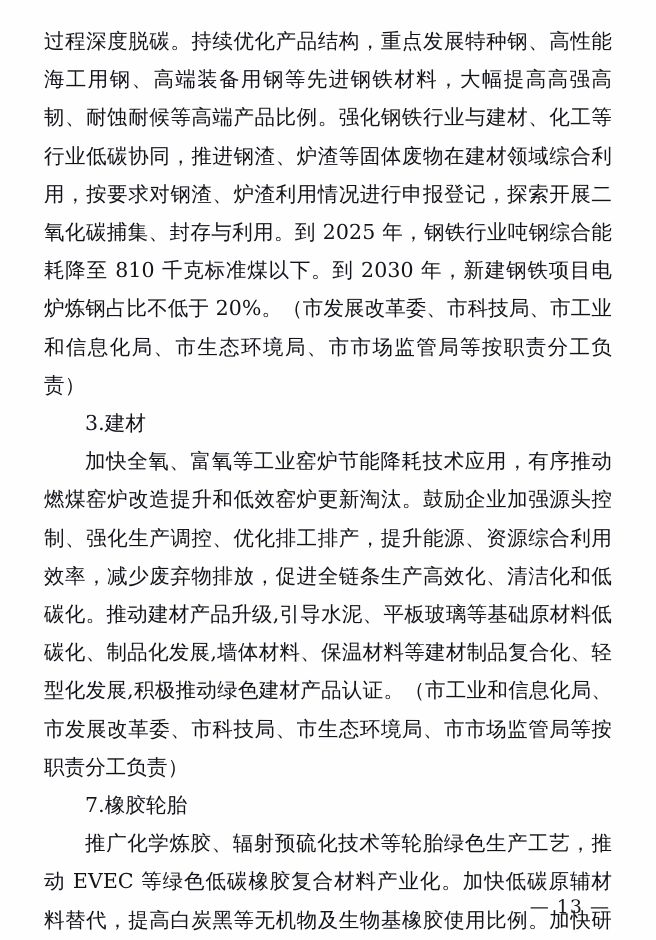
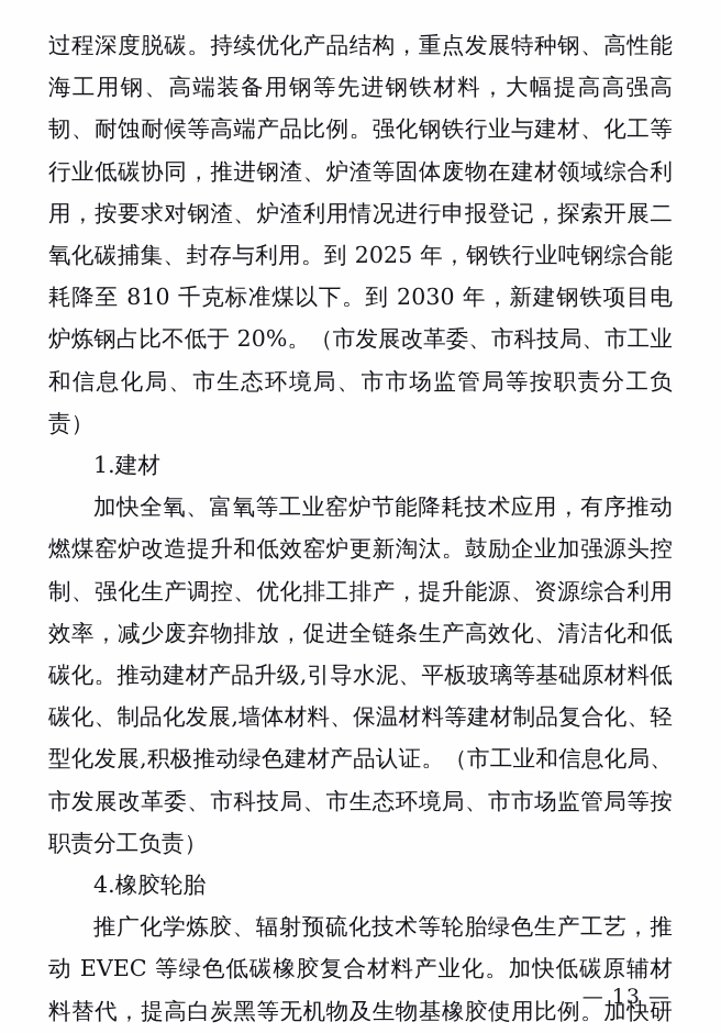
  过程深度脱碳。持续优化产品结构，重点发展特种钢、高性能海工用钢、高端装备用钢等先进钢铁材料，大幅提高高强高韧、耐蚀耐候等高端产品比例。强化钢铁行业与建材、化工等行业低碳协同，推进钢渣、炉渣等固体废物在建材领域综合利用，按要求对钢渣、炉渣利用情况进行申报登记，探索开展二氧化碳捕集、封存与利用。到 2025 年，钢铁行业吨钢综合能耗降至 810 千克标准煤以下。到 2030 年，新建钢铁项目电炉炼钢占比不低于 20%。（市发展改革委、市科技局、市工业和信息化局、市生态环境局、市市场监管局等按职责分工负责）
- 3.建材
+ 1.建材
  加快全氧、富氧等工业窑炉节能降耗技术应用，有序推动燃煤窑炉改造提升和低效窑炉更新淘汰。鼓励企业加强源头控制、强化生产调控、优化排工排产，提升能源、资源综合利用效率，减少废弃物排放，促进全链条生产高效化、清洁化和低碳化。推动建材产品升级,引导水泥、平板玻璃等基础原材料低碳化、制品化发展,墙体材料、保温材料等建材制品复合化、轻型化发展,积极推动绿色建材产品认证。（市工业和信息化局、市发展改革委、市科技局、市生态环境局、市市场监管局等按职责分工负责）
- 7.橡胶轮胎
+ 4.橡胶轮胎
  推广化学炼胶、辐射预硫化技术等轮胎绿色生产工艺，推动 EVEC 等绿色低碳橡胶复合材料产业化。加快低碳原辅材料替代，提高白炭黑等无机物及生物基橡胶使用比例。加快研
  — 13 —
